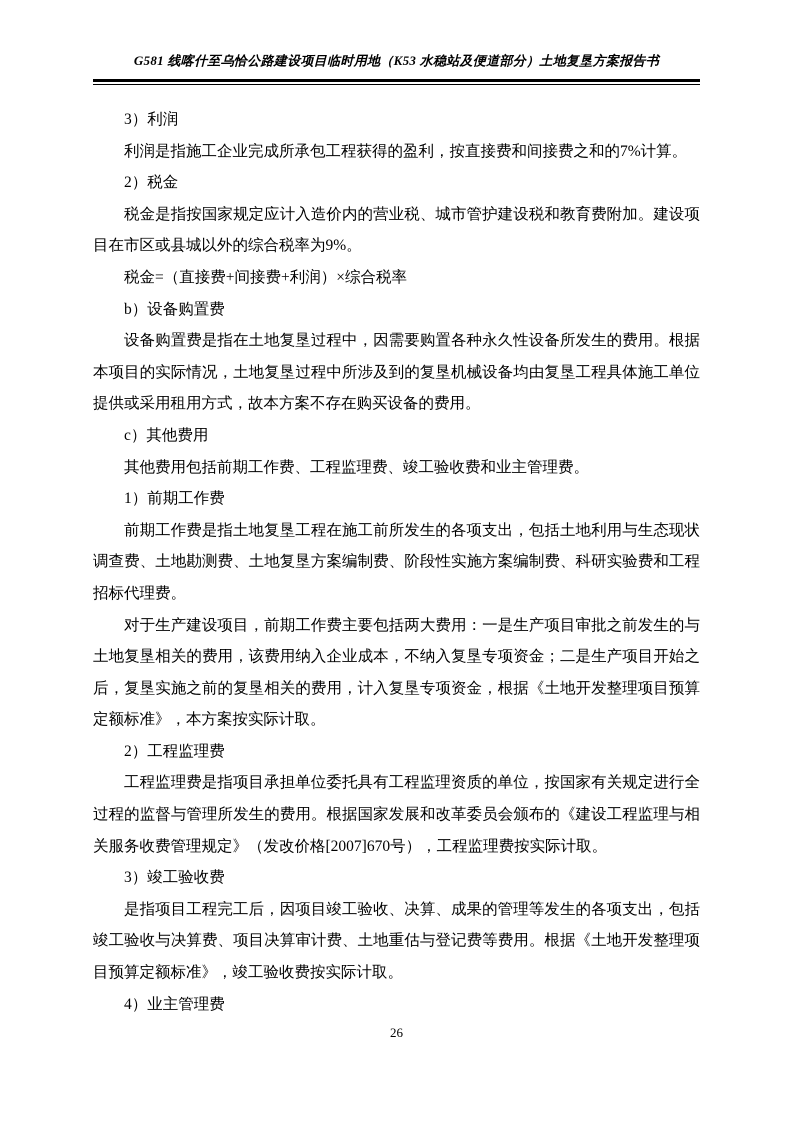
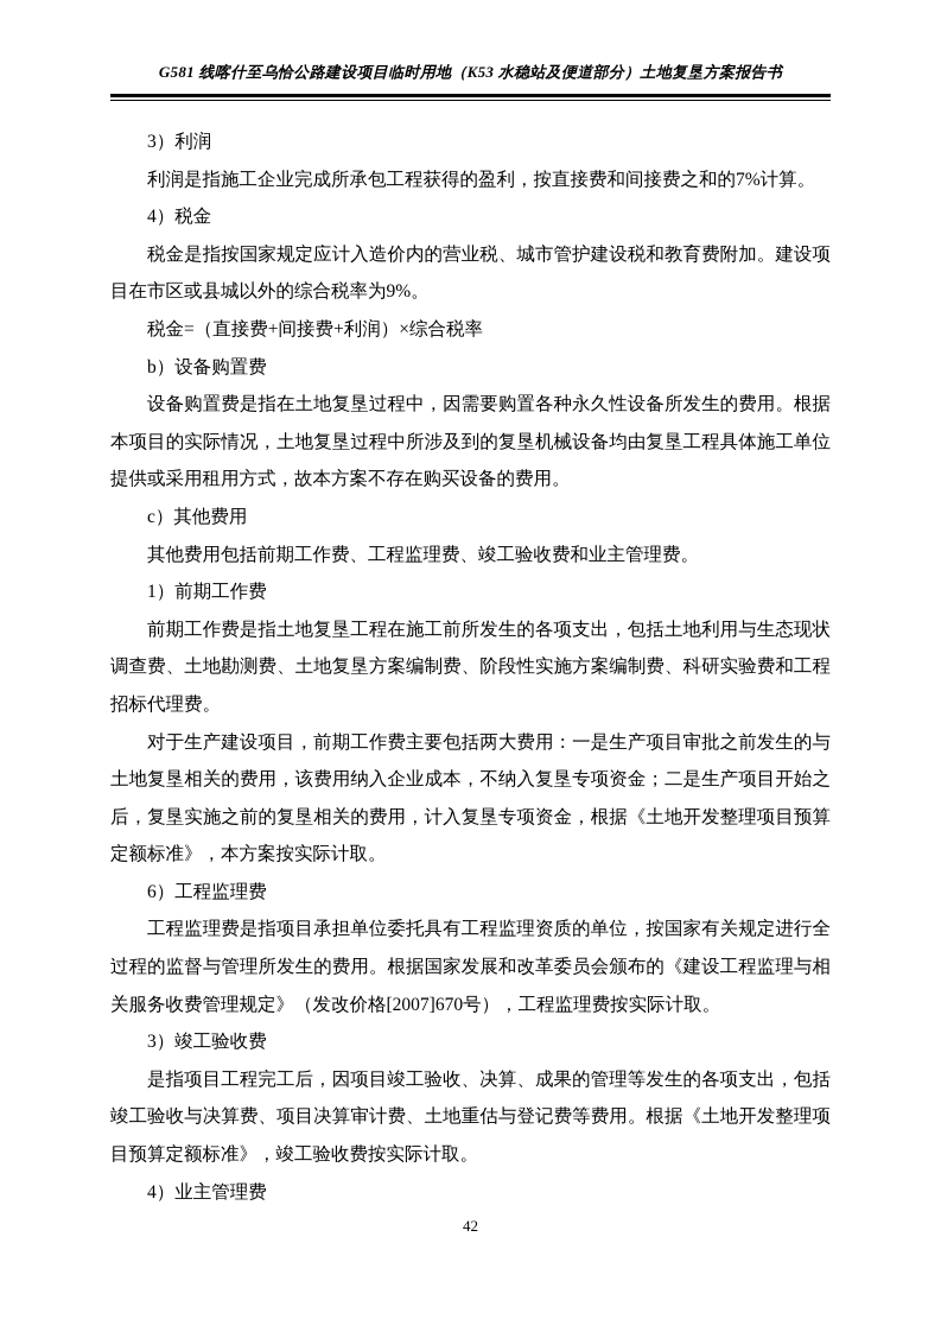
  G581 线喀什至乌恰公路建设项目临时用地（K53 水稳站及便道部分）土地复垦方案报告书
  3）利润
  利润是指施工企业完成所承包工程获得的盈利，按直接费和间接费之和的7%计算。
- 2）税金
+ 4）税金
  税金是指按国家规定应计入造价内的营业税、城市管护建设税和教育费附加。建设项目在市区或县城以外的综合税率为9%。
  税金=（直接费+间接费+利润）×综合税率
  b）设备购置费
  设备购置费是指在土地复垦过程中，因需要购置各种永久性设备所发生的费用。根据本项目的实际情况，土地复垦过程中所涉及到的复垦机械设备均由复垦工程具体施工单位提供或采用租用方式，故本方案不存在购买设备的费用。
  c）其他费用
  其他费用包括前期工作费、工程监理费、竣工验收费和业主管理费。
  1）前期工作费
  前期工作费是指土地复垦工程在施工前所发生的各项支出，包括土地利用与生态现状调查费、土地勘测费、土地复垦方案编制费、阶段性实施方案编制费、科研实验费和工程招标代理费。
  对于生产建设项目，前期工作费主要包括两大费用：一是生产项目审批之前发生的与土地复垦相关的费用，该费用纳入企业成本，不纳入复垦专项资金；二是生产项目开始之后，复垦实施之前的复垦相关的费用，计入复垦专项资金，根据《土地开发整理项目预算定额标准》，本方案按实际计取。
- 2）工程监理费
+ 6）工程监理费
  工程监理费是指项目承担单位委托具有工程监理资质的单位，按国家有关规定进行全过程的监督与管理所发生的费用。根据国家发展和改革委员会颁布的《建设工程监理与相关服务收费管理规定》（发改价格[2007]670号），工程监理费按实际计取。
  3）竣工验收费
  是指项目工程完工后，因项目竣工验收、决算、成果的管理等发生的各项支出，包括竣工验收与决算费、项目决算审计费、土地重估与登记费等费用。根据《土地开发整理项目预算定额标准》，竣工验收费按实际计取。
  4）业主管理费
- 26
+ 42
